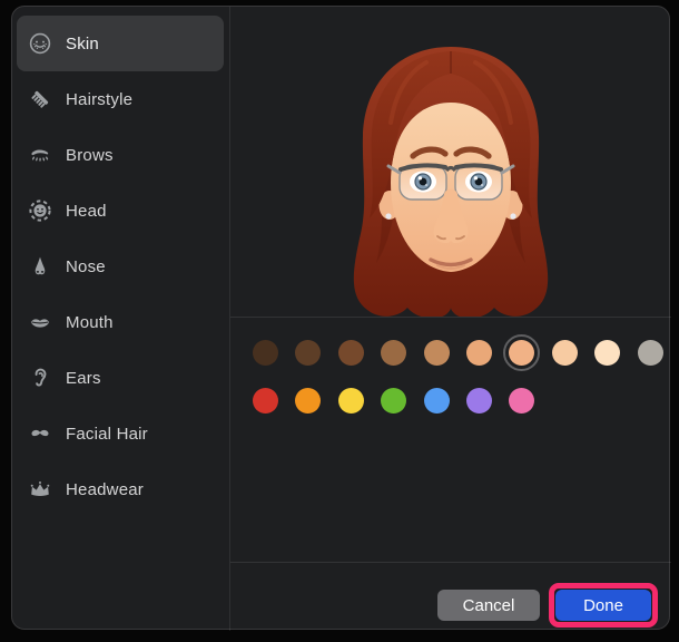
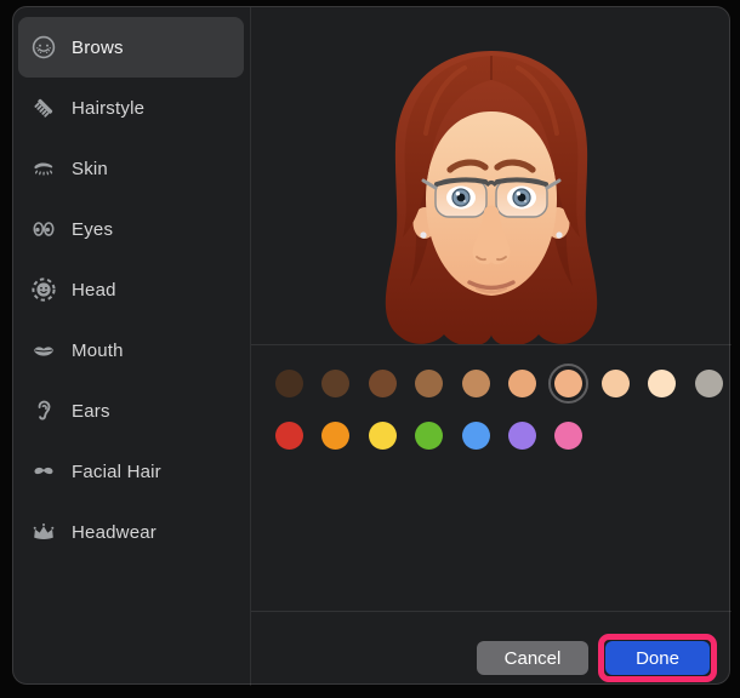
- Skin
+ Brows
  Hairstyle
- Brows
+ Skin
+ Eyes
  Head
- Nose
  Mouth
  Ears
  Facial Hair
  Headwear
  Cancel
  Done
